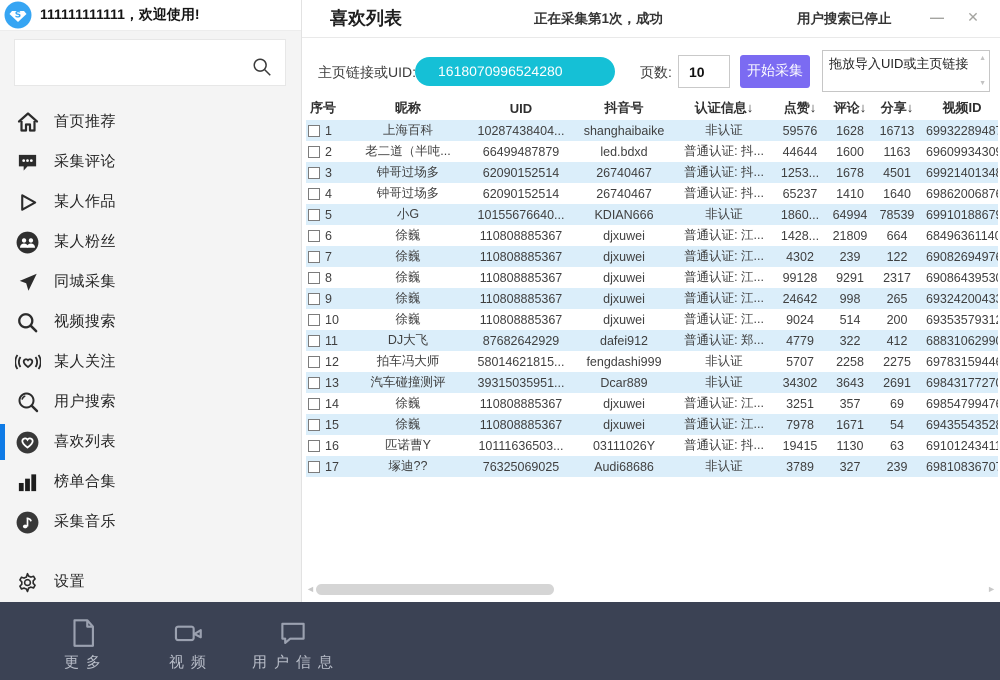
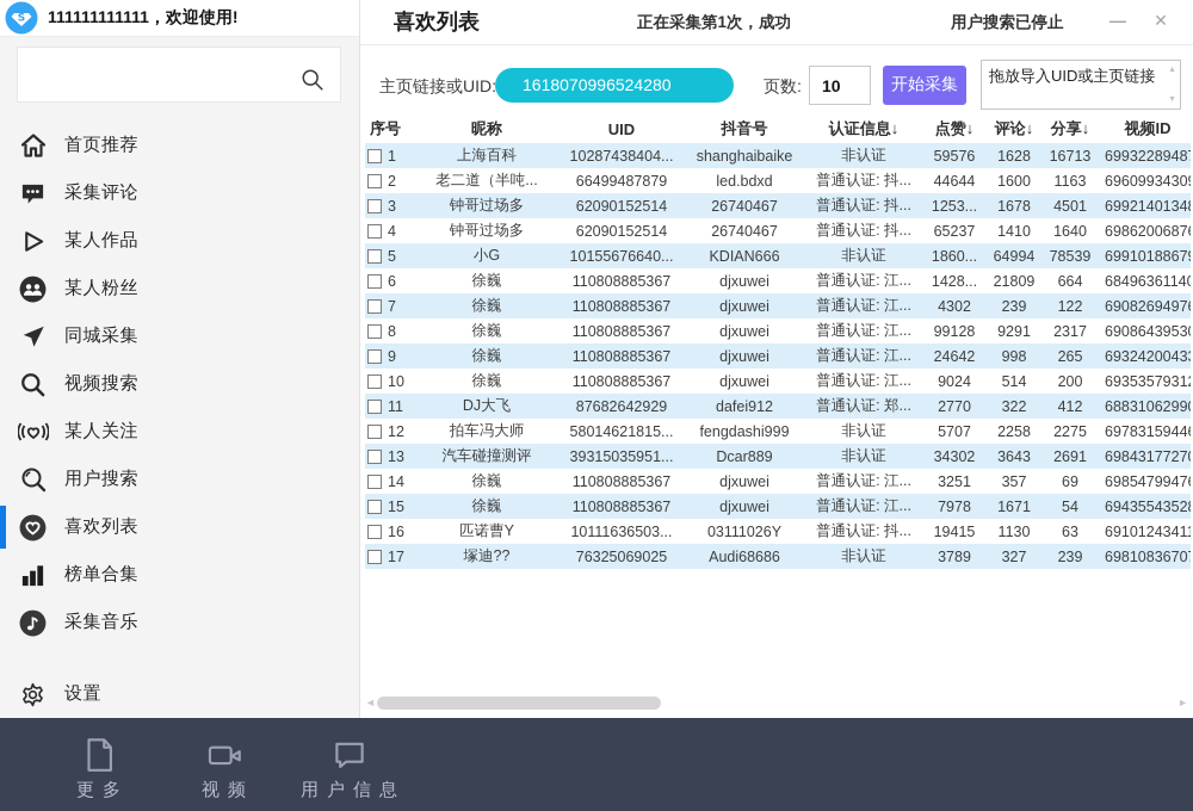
  S
  111111111111，欢迎使用!
  首页推荐
  采集评论
  某人作品
  某人粉丝
  同城采集
  视频搜索
  某人关注
  用户搜索
  喜欢列表
  榜单合集
  采集音乐
  设置
  喜欢列表
  正在采集第1次，成功
  用户搜索已停止
  —
  ✕
  主页链接或UID
  1618070996524280
  页数:
  10
  开始采集
  拖放导入UID或主页链接
  序号
  昵称
  UID
  抖音号
  认证信息↓
  点赞↓
  评论↓
  分享↓
  视频ID
  1
  上海百科
  10287438404...
  shanghaibaike
  非认证
  59576
  1628
  16713
  6993228948
  2
  老二道（半吨...
  66499487879
  led.bdxd
  普通认证: 抖...
  44644
  1600
  1163
  6960993430
  3
  钟哥过场多
  62090152514
  26740467
  普通认证: 抖...
  1253...
  1678
  4501
  6992140134
  4
  钟哥过场多
  62090152514
  26740467
  普通认证: 抖...
  65237
  1410
  1640
  6986200687
  5
  小G
  10155676640...
  KDIAN666
  非认证
  1860...
  64994
  78539
  6991018867
  6
  徐巍
  110808885367
  djxuwei
  普通认证: 江...
  1428...
  21809
  664
  6849636114
  7
  徐巍
  110808885367
  djxuwei
  普通认证: 江...
  4302
  239
  122
  6908269497
  8
  徐巍
  110808885367
  djxuwei
  普通认证: 江...
  99128
  9291
  2317
  6908643953
  9
  徐巍
  110808885367
  djxuwei
  普通认证: 江...
  24642
  998
  265
  6932420043
  10
  徐巍
  110808885367
  djxuwei
  普通认证: 江...
  9024
  514
  200
  6935357931
  11
  DJ大飞
  87682642929
  dafei912
  普通认证: 郑...
- 4779
+ 2770
  322
  412
  6883106299
  12
  拍车冯大师
  58014621815...
  fengdashi999
  非认证
  5707
  2258
  2275
  6978315944
  13
  汽车碰撞测评
  39315035951...
  Dcar889
  非认证
  34302
  3643
  2691
  6984317727
  14
  徐巍
  110808885367
  djxuwei
  普通认证: 江...
  3251
  357
  69
  6985479947
  15
  徐巍
  110808885367
  djxuwei
  普通认证: 江...
  7978
  1671
  54
  6943554352
  16
  匹诺曹Y
  10111636503...
  03111026Y
  普通认证: 抖...
  19415
  1130
  63
  6910124341
  17
  塚迪??
  76325069025
  Audi68686
  非认证
  3789
  327
  239
  6981083670
  ◄
  ►
  更多
  视频
  用户信息
